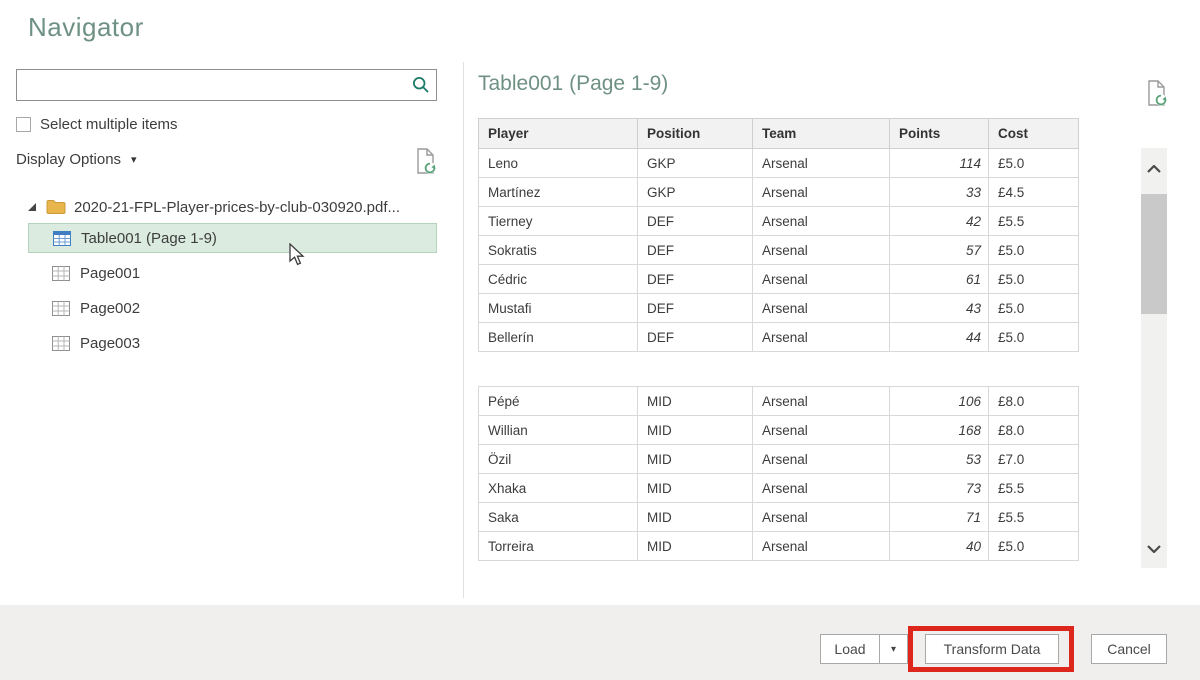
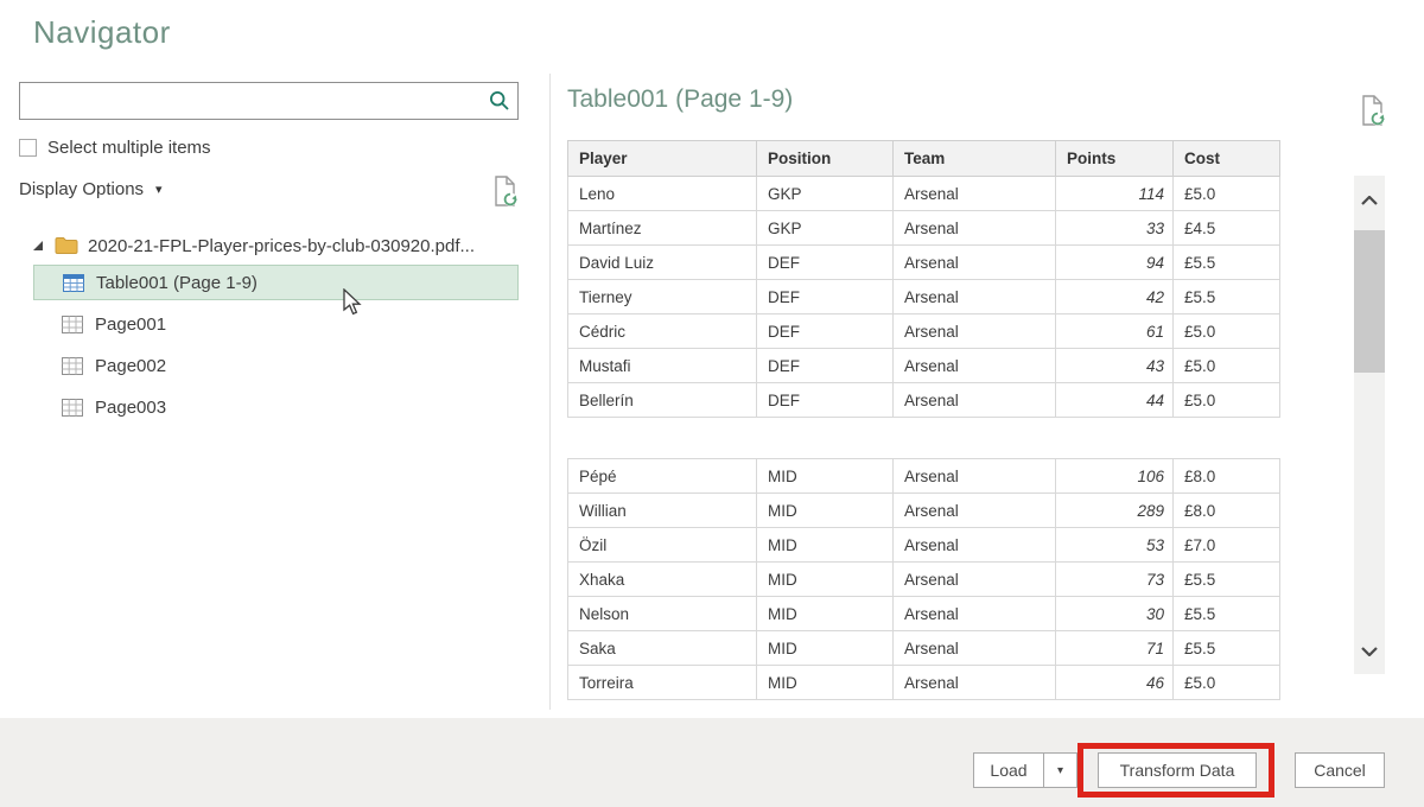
  Navigator
  Select multiple items
  Display Options
  ▾
  2020-21-FPL-Player-prices-by-club-030920.pdf...
  Table001 (Page 1-9)
  Page001
  Page002
  Page003
  Table001 (Page 1-9)
  Player	Position	Team	Points	Cost
  Leno	GKP	Arsenal	114	£5.0
  Martínez	GKP	Arsenal	33	£4.5
+ David Luiz	DEF	Arsenal	94	£5.5
  Tierney	DEF	Arsenal	42	£5.5
- Sokratis	DEF	Arsenal	57	£5.0
  Cédric	DEF	Arsenal	61	£5.0
  Mustafi	DEF	Arsenal	43	£5.0
  Bellerín	DEF	Arsenal	44	£5.0
  Pépé	MID	Arsenal	106	£8.0
- Willian	MID	Arsenal	168	£8.0
+ Willian	MID	Arsenal	289	£8.0
  Özil	MID	Arsenal	53	£7.0
  Xhaka	MID	Arsenal	73	£5.5
+ Nelson	MID	Arsenal	30	£5.5
  Saka	MID	Arsenal	71	£5.5
- Torreira	MID	Arsenal	40	£5.0
+ Torreira	MID	Arsenal	46	£5.0
  Load
  ▾
  Transform Data
  Cancel
